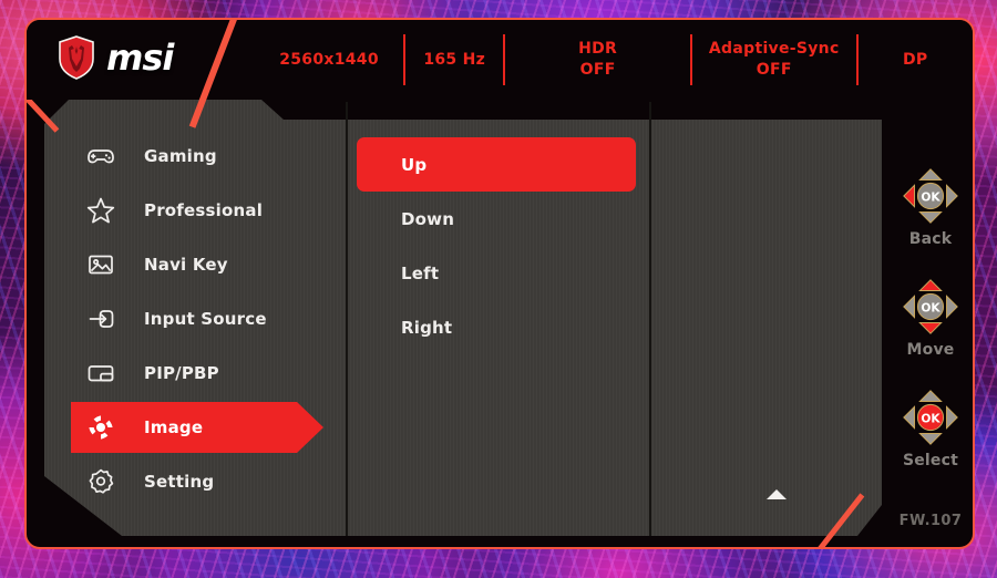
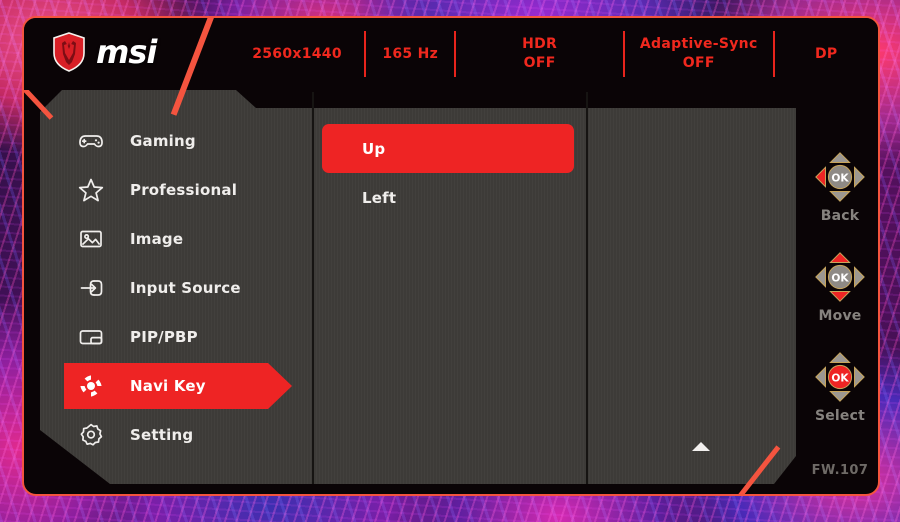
  msi
  2560x1440
  165 Hz
  HDR
  OFF
  Adaptive-Sync
  OFF
  DP
  Gaming
  Professional
- Navi Key
+ Image
  Input Source
  PIP/PBP
- Image
+ Navi Key
  Setting
  Up
- Down
  Left
- Right
  OK
  Back
  OK
  Move
  OK
  Select
  FW.107
